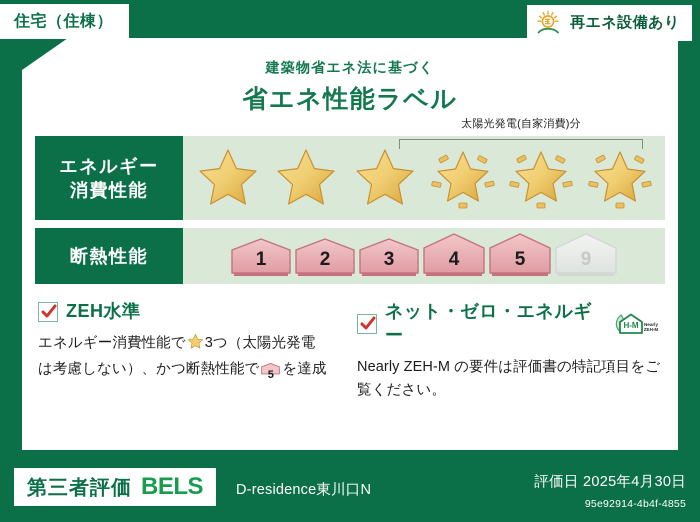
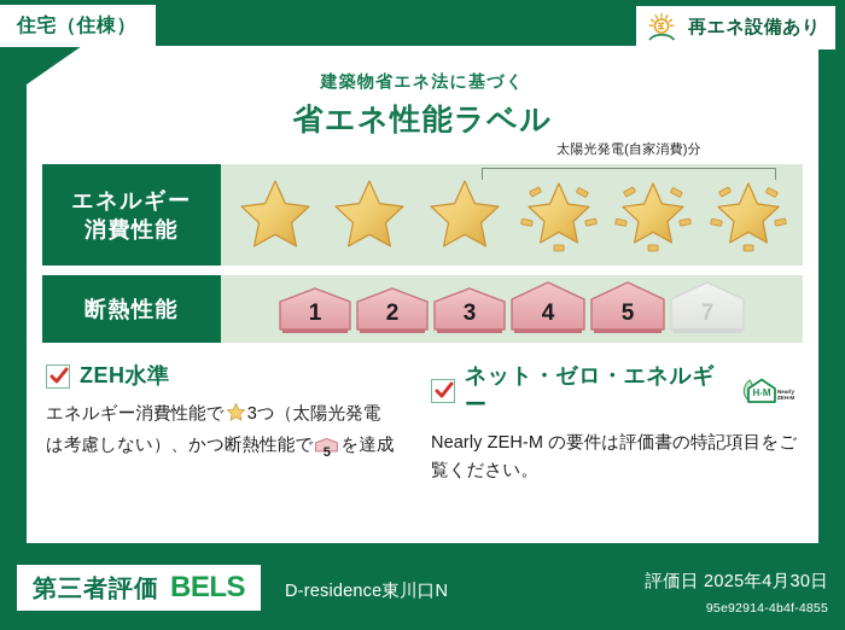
  住宅（住棟）
  再エネ設備あり
  建築物省エネ法に基づく
  省エネ性能ラベル
  エネルギー
  消費性能
  太陽光発電(自家消費)分
  断熱性能
  1
  2
  3
  4
  5
- 9
+ 7
  ZEH水準
  エネルギー消費性能で 3つ（太陽光発電
  は考慮しない）、かつ断熱性能で
  5
  を達成
  ネット・ゼロ・エネルギー
  H-M
  Nearly ZEH-M の要件は評価書の特記項目をご覧ください。
  第三者評価
  BELS
  D-residence東川口N
  評価日 2025年4月30日
  95e92914-4b4f-4855
